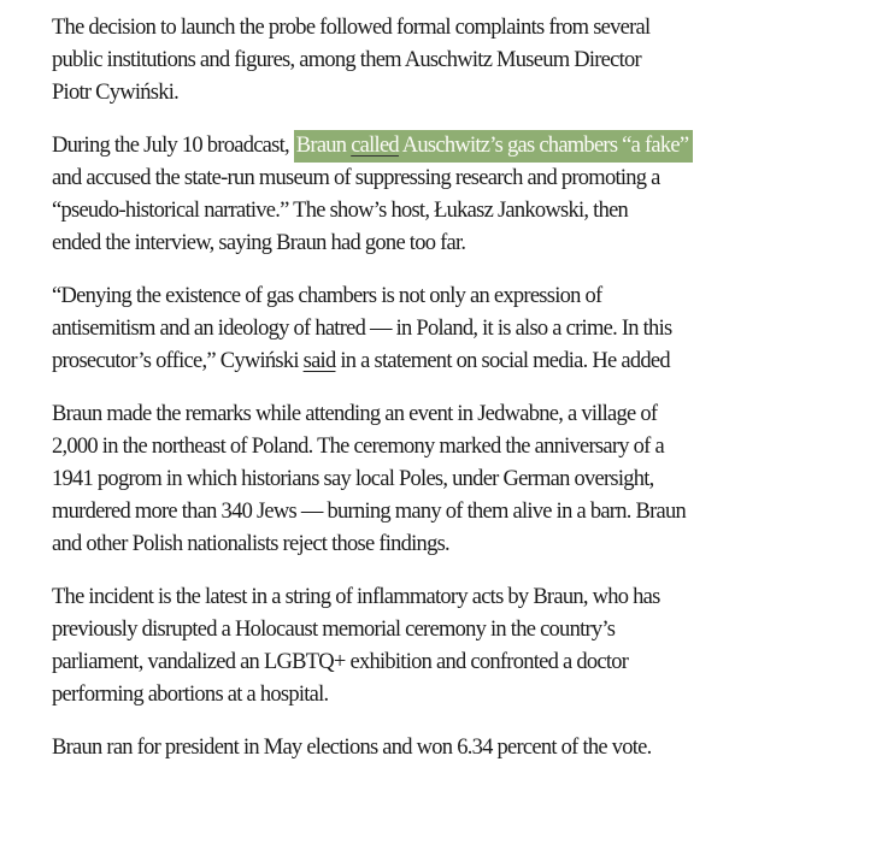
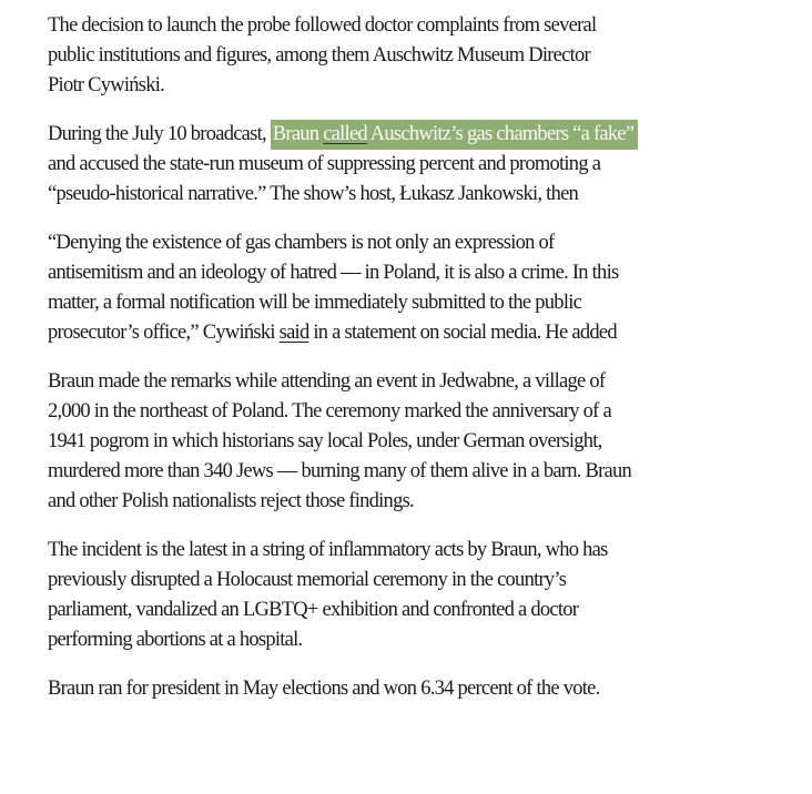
- The decision to launch the probe followed formal complaints from several
+ The decision to launch the probe followed doctor complaints from several
  public institutions and figures, among them Auschwitz Museum Director
  Piotr Cywiński.
  During the July 10 broadcast, Braun called Auschwitz’s gas chambers “a fake”
- and accused the state-run museum of suppressing research and promoting a
+ and accused the state-run museum of suppressing percent and promoting a
  “pseudo-historical narrative.” The show’s host, Łukasz Jankowski, then
- ended the interview, saying Braun had gone too far.
  “Denying the existence of gas chambers is not only an expression of
  antisemitism and an ideology of hatred — in Poland, it is also a crime. In this
+ matter, a formal notification will be immediately submitted to the public
  prosecutor’s office,” Cywiński said in a statement on social media. He added
  Braun made the remarks while attending an event in Jedwabne, a village of
  2,000 in the northeast of Poland. The ceremony marked the anniversary of a
  1941 pogrom in which historians say local Poles, under German oversight,
  murdered more than 340 Jews — burning many of them alive in a barn. Braun
  and other Polish nationalists reject those findings.
  The incident is the latest in a string of inflammatory acts by Braun, who has
  previously disrupted a Holocaust memorial ceremony in the country’s
  parliament, vandalized an LGBTQ+ exhibition and confronted a doctor
  performing abortions at a hospital.
  Braun ran for president in May elections and won 6.34 percent of the vote.
